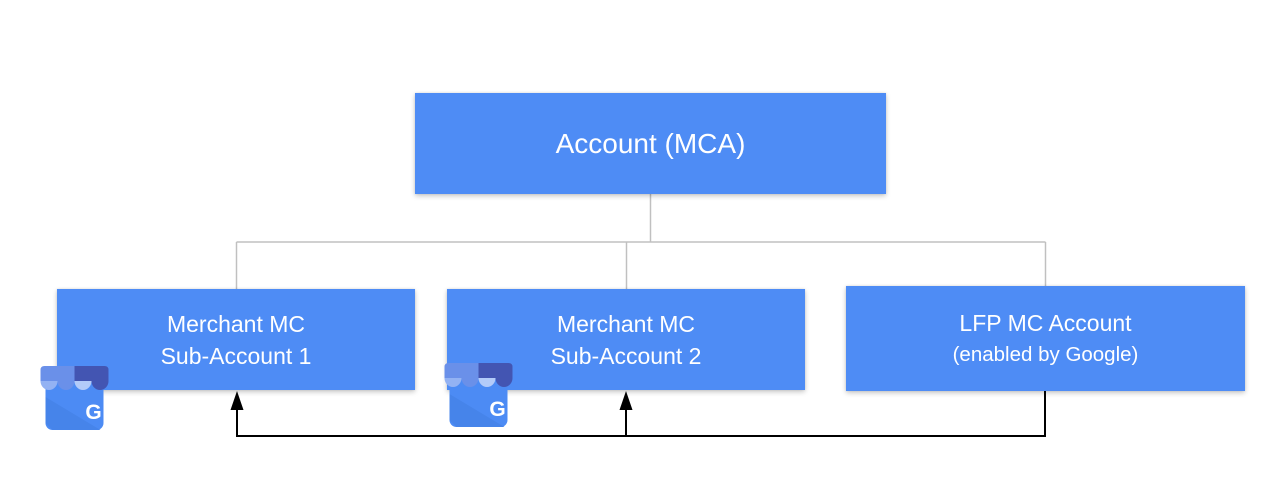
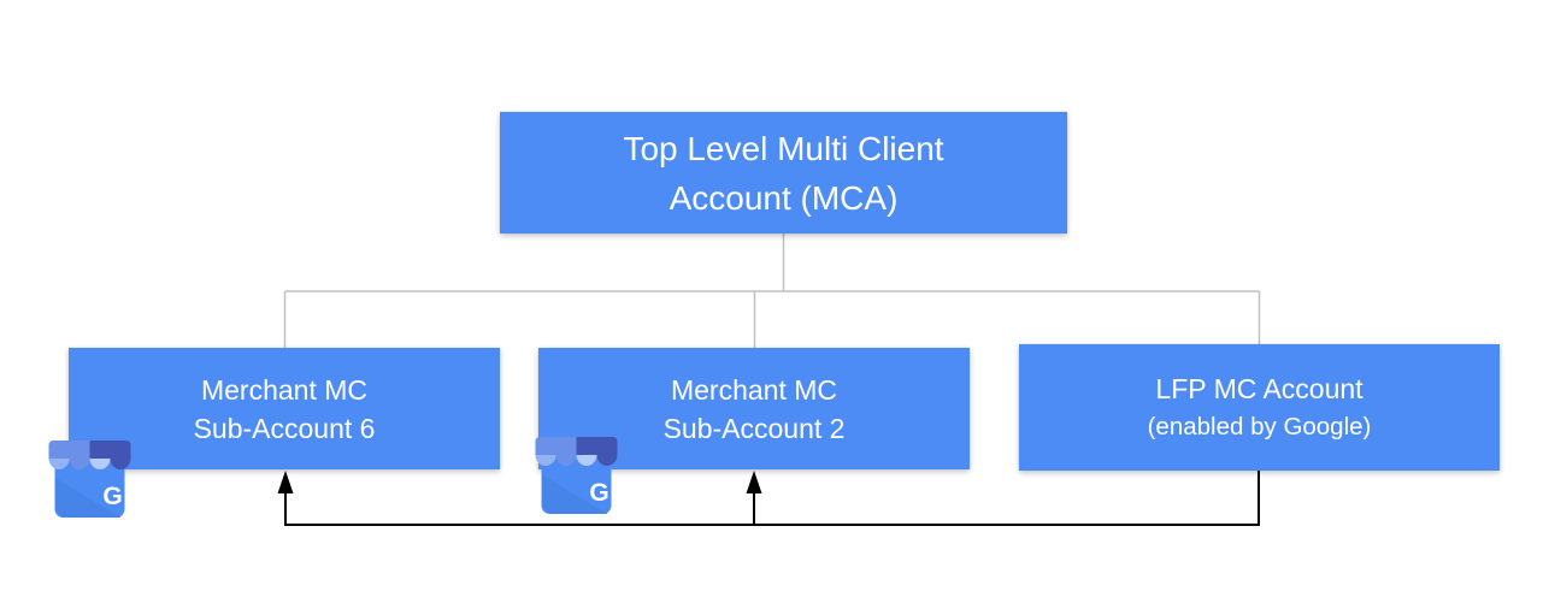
+ Top Level Multi Client
  Account (MCA)
  Merchant MC
- Sub-Account 1
+ Sub-Account 6
  Merchant MC
  Sub-Account 2
  LFP MC Account
  (enabled by Google)
  G
  G
